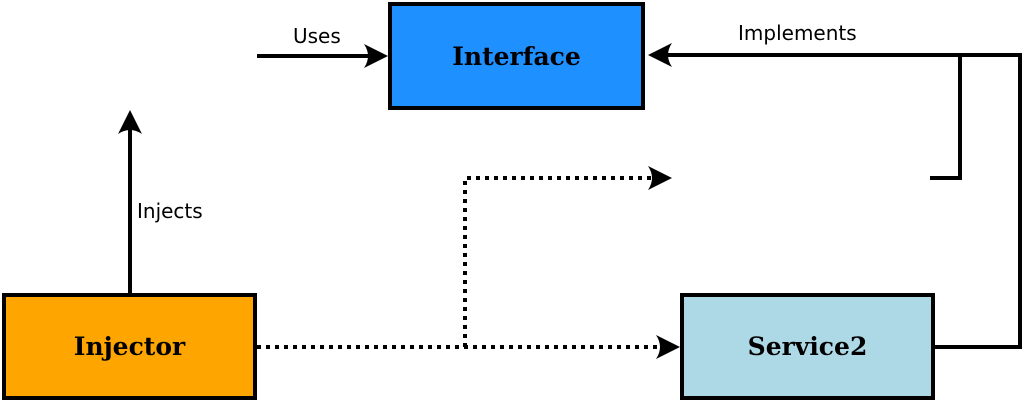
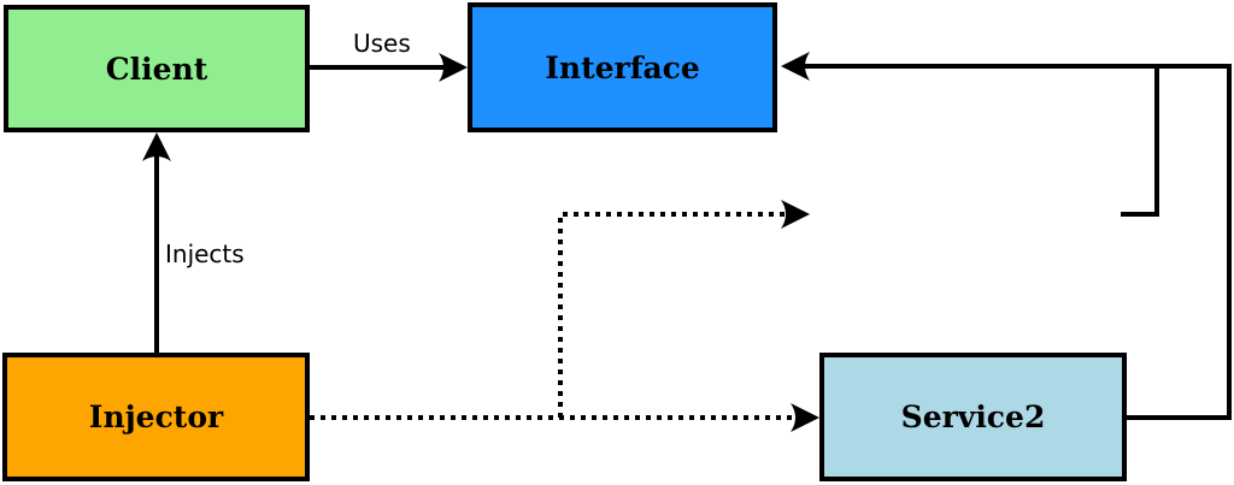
+ Client
  Interface
  Service2
  Injector
  Uses
- Implements
  Injects
